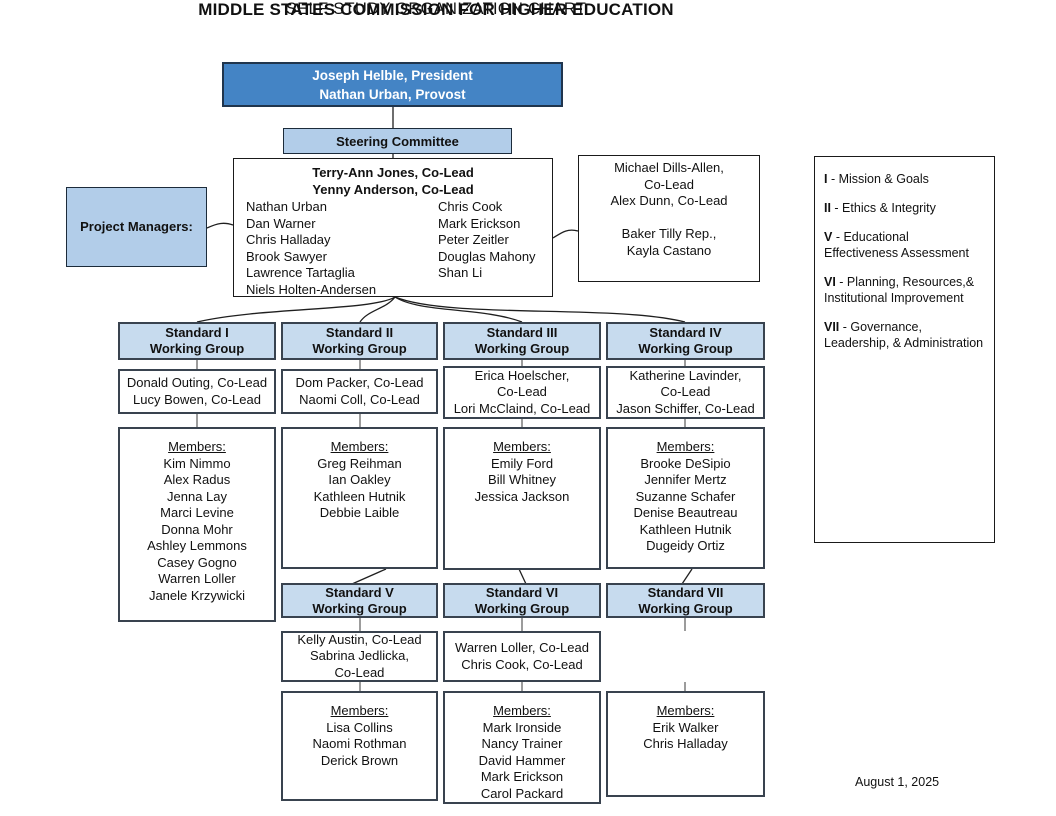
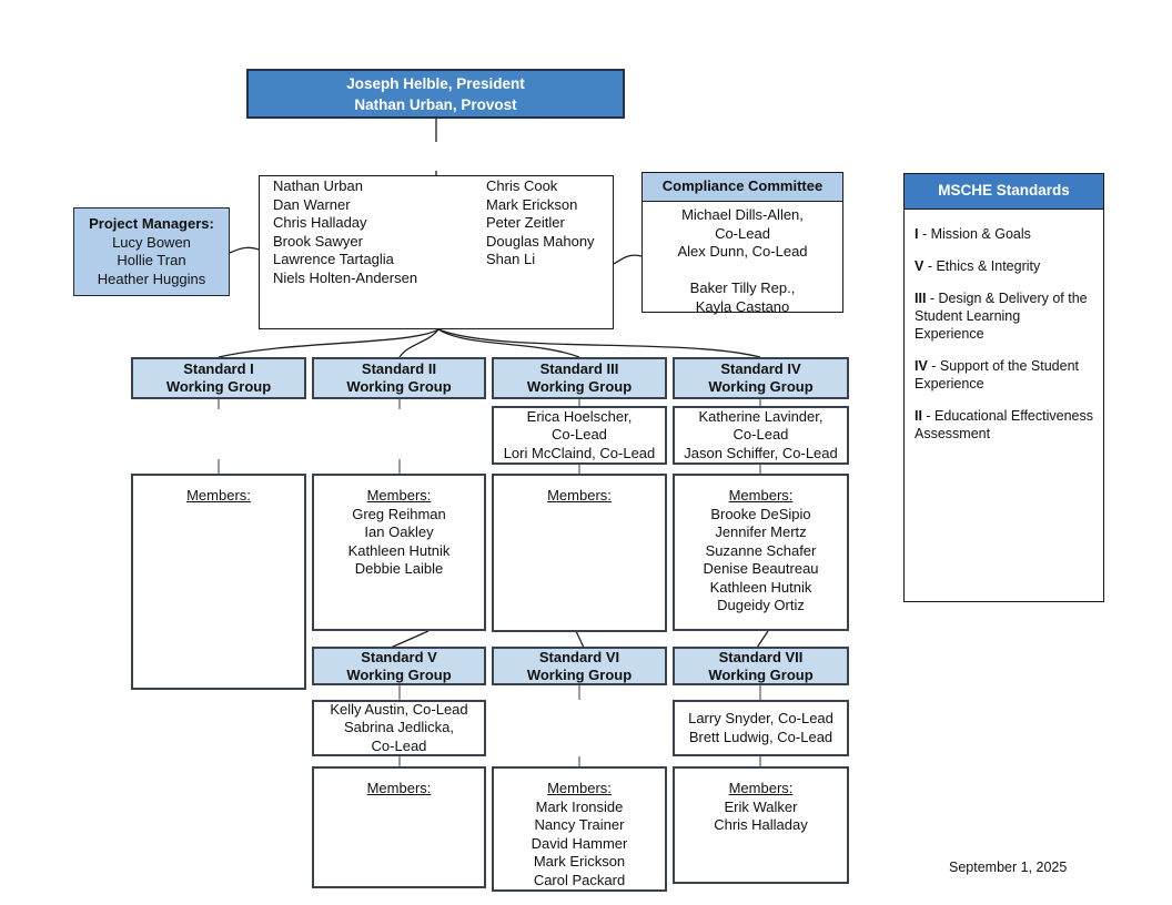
- MIDDLE STATES COMMISSION FOR HIGHER EDUCATION
- SELF STUDY ORGANIZATION CHART
  Joseph Helble, President
  Nathan Urban, Provost
- Steering Committee
- Terry-Ann Jones, Co-Lead
- Yenny Anderson, Co-Lead
  Nathan Urban
  Dan Warner
  Chris Halladay
  Brook Sawyer
  Lawrence Tartaglia
  Niels Holten-Andersen
  Chris Cook
  Mark Erickson
  Peter Zeitler
  Douglas Mahony
  Shan Li
  Project Managers:
+ Lucy Bowen
+ Hollie Tran
+ Heather Huggins
+ Compliance Committee
  Michael Dills-Allen,
  Co-Lead
  Alex Dunn, Co-Lead
  Baker Tilly Rep.,
  Kayla Castano
+ MSCHE Standards
  I - Mission & Goals
- II - Ethics & Integrity
+ V - Ethics & Integrity
+ III - Design & Delivery of the Student Learning Experience
+ IV - Support of the Student Experience
- V - Educational Effectiveness Assessment
+ II - Educational Effectiveness Assessment
- VI - Planning, Resources,& Institutional Improvement
- VII - Governance, Leadership, & Administration
  Standard I
  Working Group
- Donald Outing, Co-Lead
- Lucy Bowen, Co-Lead
  Members:
- Kim Nimmo
- Alex Radus
- Jenna Lay
- Marci Levine
- Donna Mohr
- Ashley Lemmons
- Casey Gogno
- Warren Loller
- Janele Krzywicki
  Standard II
  Working Group
- Dom Packer, Co-Lead
- Naomi Coll, Co-Lead
  Members:
  Greg Reihman
  Ian Oakley
  Kathleen Hutnik
  Debbie Laible
  Standard III
  Working Group
  Erica Hoelscher,
  Co-Lead
  Lori McClaind, Co-Lead
  Members:
- Emily Ford
- Bill Whitney
- Jessica Jackson
  Standard IV
  Working Group
  Katherine Lavinder,
  Co-Lead
  Jason Schiffer, Co-Lead
  Members:
  Brooke DeSipio
  Jennifer Mertz
  Suzanne Schafer
  Denise Beautreau
  Kathleen Hutnik
  Dugeidy Ortiz
  Standard V
  Working Group
  Kelly Austin, Co-Lead
  Sabrina Jedlicka,
  Co-Lead
  Members:
- Lisa Collins
- Naomi Rothman
- Derick Brown
  Standard VI
  Working Group
- Warren Loller, Co-Lead
- Chris Cook, Co-Lead
  Members:
  Mark Ironside
  Nancy Trainer
  David Hammer
  Mark Erickson
  Carol Packard
  Standard VII
  Working Group
+ Larry Snyder, Co-Lead
+ Brett Ludwig, Co-Lead
  Members:
  Erik Walker
  Chris Halladay
- August 1, 2025
+ September 1, 2025
